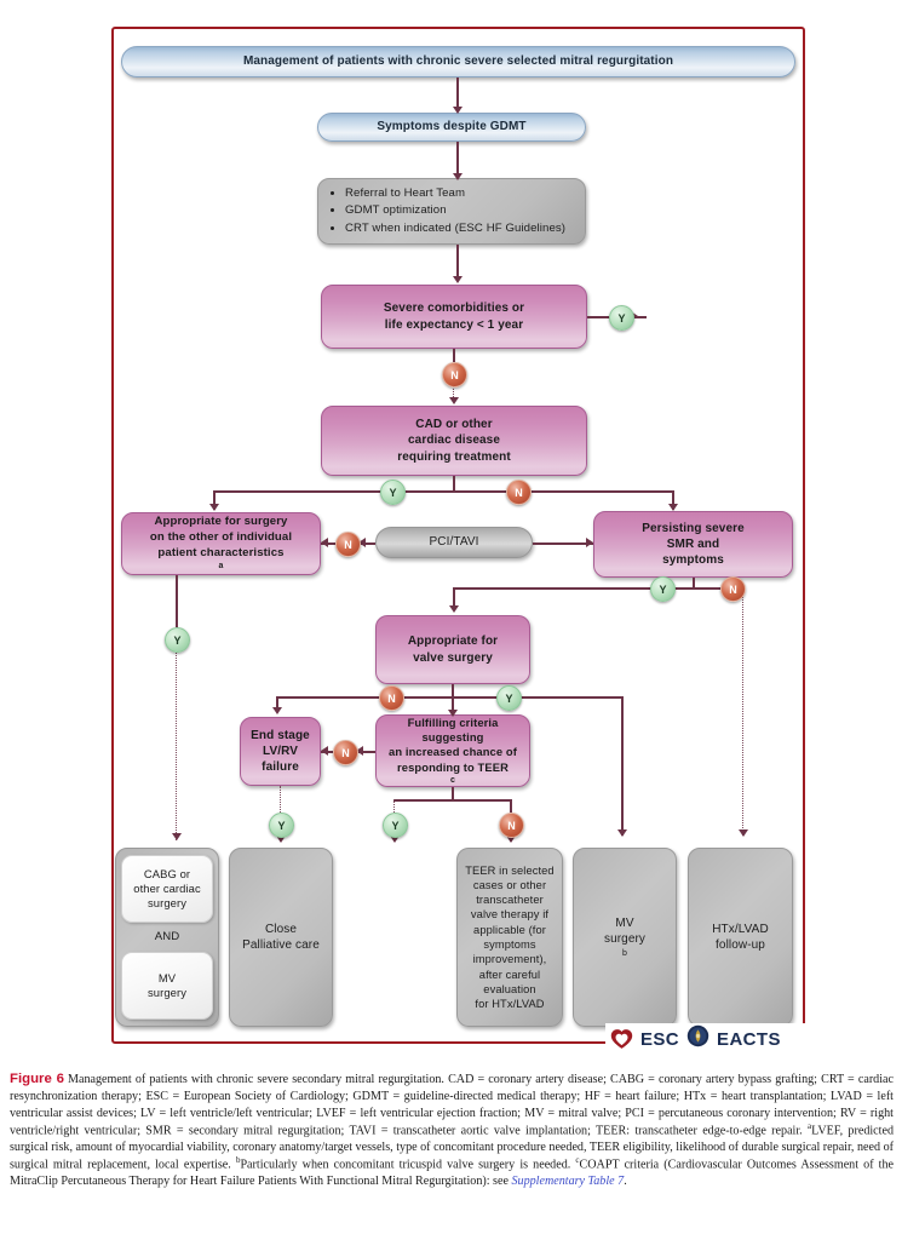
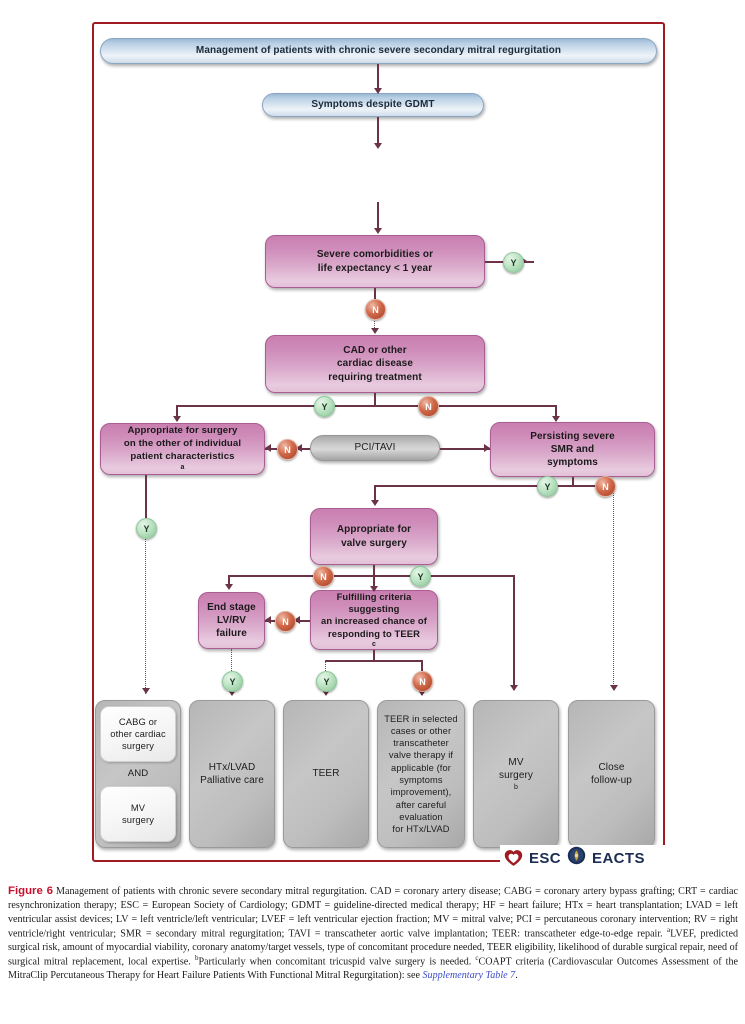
- Management of patients with chronic severe selected mitral regurgitation
+ Management of patients with chronic severe secondary mitral regurgitation
  Symptoms despite GDMT
- Referral to Heart Team
- GDMT optimization
- CRT when indicated (ESC HF Guidelines)
  Severe comorbidities or
  life expectancy < 1 year
  Y
  N
  CAD or other
  cardiac disease
  requiring treatment
  Y
  N
  Appropriate for surgery
  on the other of individual
  patient characteristics
  N
  PCI/TAVI
  Persisting severe
  SMR and
  symptoms
  Y
  Y
  N
  Appropriate for
  valve surgery
  N
  Y
  End stage
  LV/RV
  failure
  N
  Y
  Fulfilling criteria suggesting
  an increased chance of
  responding to TEER
  Y
  N
  CABG or
  other cardiac
  surgery
  AND
  MV
  surgery
- Close
+ HTx/LVAD
  Palliative care
+ TEER
  TEER in selected
  cases or other
  transcatheter
  valve therapy if
  applicable (for
  symptoms
  improvement),
  after careful
  evaluation
  for HTx/LVAD
  MV
  surgery
- HTx/LVAD
+ Close
  follow-up
  ESC
  EACTS
  Figure 6 Management of patients with chronic severe secondary mitral regurgitation. CAD = coronary artery disease; CABG = coronary artery bypass grafting; CRT = cardiac resynchronization therapy; ESC = European Society of Cardiology; GDMT = guideline-directed medical therapy; HF = heart failure; HTx = heart transplantation; LVAD = left ventricular assist devices; LV = left ventricle/left ventricular; LVEF = left ventricular ejection fraction; MV = mitral valve; PCI = percutaneous coronary intervention; RV = right ventricle/right ventricular; SMR = secondary mitral regurgitation; TAVI = transcatheter aortic valve implantation; TEER: transcatheter edge-to-edge repair. aLVEF, predicted surgical risk, amount of myocardial viability, coronary anatomy/target vessels, type of concomitant procedure needed, TEER eligibility, likelihood of durable surgical repair, need of surgical mitral replacement, local expertise. bParticularly when concomitant tricuspid valve surgery is needed. cCOAPT criteria (Cardiovascular Outcomes Assessment of the MitraClip Percutaneous Therapy for Heart Failure Patients With Functional Mitral Regurgitation): see Supplementary Table 7.
